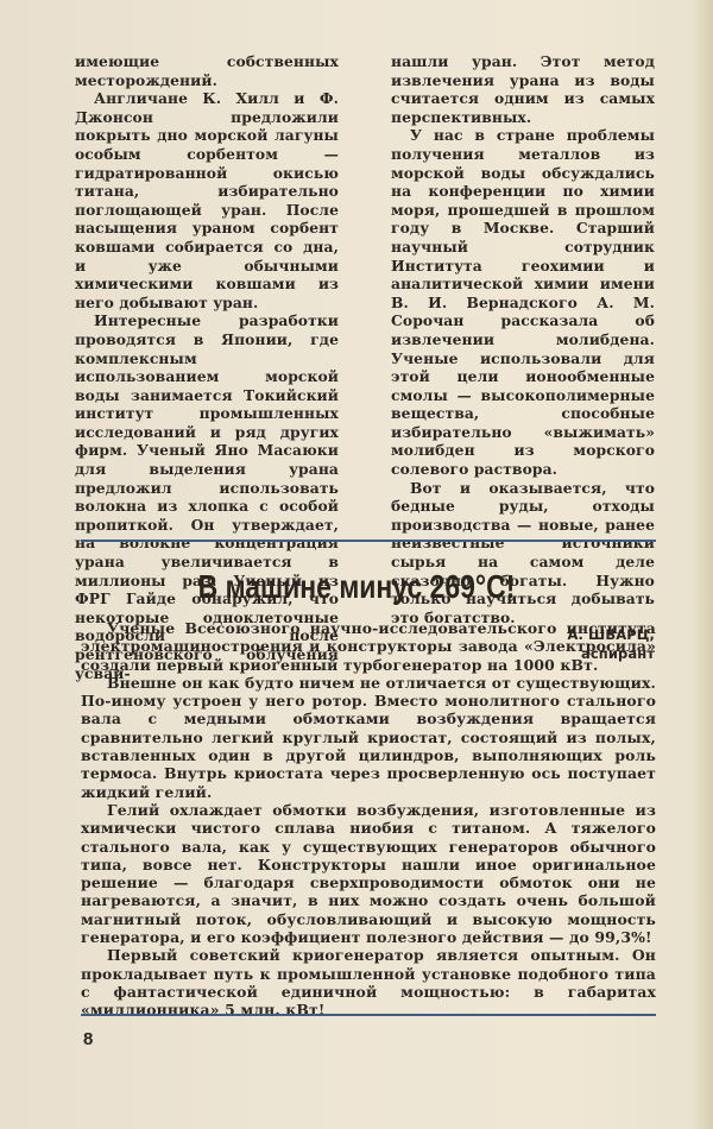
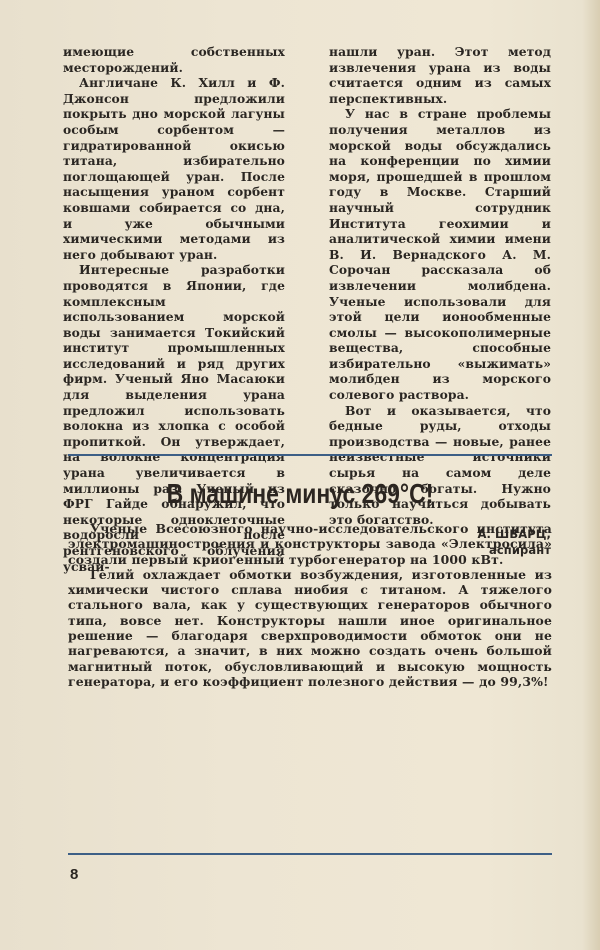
  имеющие собственных месторождений.
- Англичане К. Хилл и Ф. Джонсон предложили покрыть дно морской лагуны особым сорбентом — гидратированной окисью титана, избирательно поглощающей уран. После насыщения ураном сорбент ковшами собирается со дна, и уже обычными химическими ковшами из него добывают уран.
+ Англичане К. Хилл и Ф. Джонсон предложили покрыть дно морской лагуны особым сорбентом — гидратированной окисью титана, избирательно поглощающей уран. После насыщения ураном сорбент ковшами собирается со дна, и уже обычными химическими методами из него добывают уран.
  Интересные разработки проводятся в Японии, где комплексным использованием морской воды занимается Токийский институт промышленных исследований и ряд других фирм. Ученый Яно Масаюки для выделения урана предложил использовать волокна из хлопка с особой пропиткой. Он утверждает, на волокне концентрация урана увеличивается в миллионы раз. Ученый из ФРГ Гайде обнаружил, что некоторые одноклеточные водоросли после рентгеновского облучения усваи-
  нашли уран. Этот метод извлечения урана из воды считается одним из самых перспективных.
  У нас в стране проблемы получения металлов из морской воды обсуждались на конференции по химии моря, прошедшей в прошлом году в Москве. Старший научный сотрудник Института геохимии и аналитической химии имени В. И. Вернадского А. М. Сорочан рассказала об извлечении молибдена. Ученые использовали для этой цели ионообменные смолы — высокополимерные вещества, способные избирательно «выжимать» молибден из морского солевого раствора.
  Вот и оказывается, что бедные руды, отходы производства — новые, ранее неизвестные источники сырья на самом деле сказочно богаты. Нужно только научиться добывать это богатство.
  А. ШВАРЦ,
  аспирант
  В машине минус 269°С!
  Ученые Всесоюзного научно-исследовательского института электромашиностроения и конструкторы завода «Электросила» создали первый криогенный турбогенератор на 1000 кВт.
- Внешне он как будто ничем не отличается от существующих. По-иному устроен у него ротор. Вместо монолитного стального вала с медными обмотками возбуждения вращается сравнительно легкий круглый криостат, состоящий из полых, вставленных один в другой цилиндров, выполняющих роль термоса. Внутрь криостата через просверленную ось поступает жидкий гелий.
  Гелий охлаждает обмотки возбуждения, изготовленные из химически чистого сплава ниобия с титаном. А тяжелого стального вала, как у существующих генераторов обычного типа, вовсе нет. Конструкторы нашли иное оригинальное решение — благодаря сверхпроводимости обмоток они не нагреваются, а значит, в них можно создать очень большой магнитный поток, обусловливающий и высокую мощность генератора, и его коэффициент полезного действия — до 99,3%!
- Первый советский криогенератор является опытным. Он прокладывает путь к промышленной установке подобного типа с фантастической единичной мощностью: в габаритах «миллионника» 5 млн. кВт!
  8
